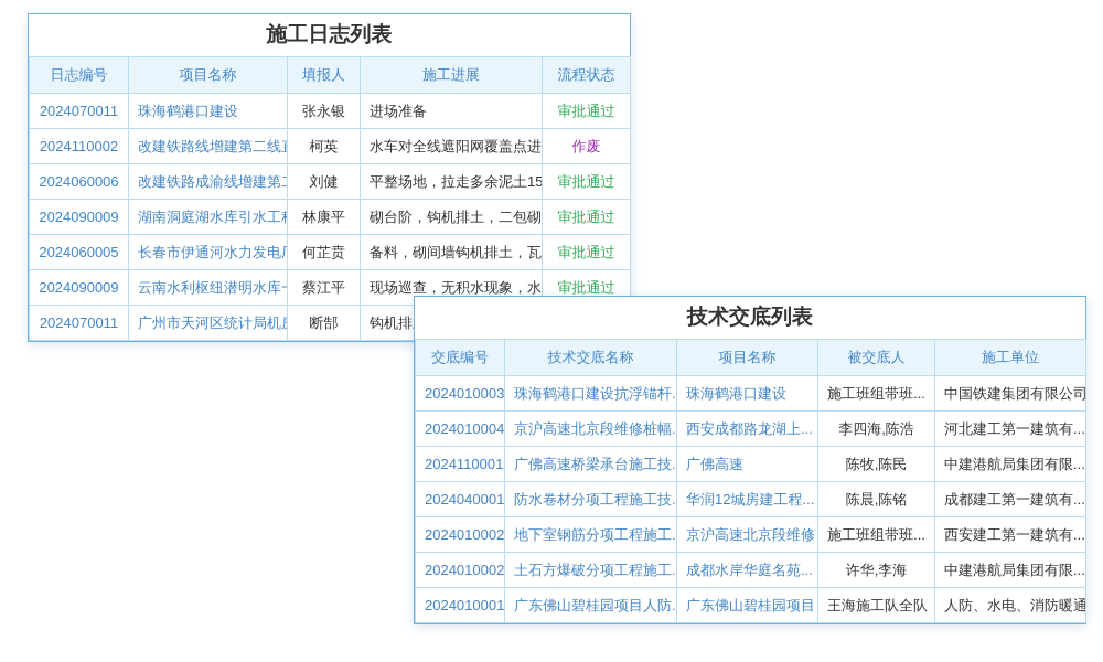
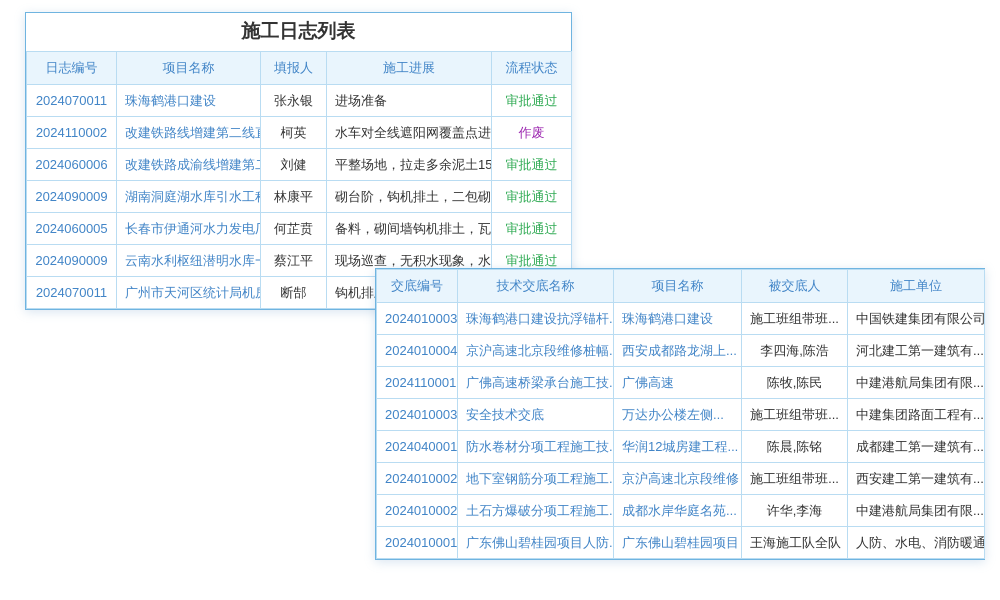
  施工日志列表
  日志编号	项目名称	填报人	施工进展	流程状态
  2024070011	珠海鹤港口建设	张永银	进场准备	审批通过
  2024110002	改建铁路线增建第二线	柯英	水车对全线遮阳网覆盖点进	作废
  2024060006	改建铁路成渝线增建第	刘健	平整场地，拉走多余泥土15	审批通过
  2024090009	湖南洞庭湖水库引水工	林康平	砌台阶，钩机排土，二包砌	审批通过
  2024060005	长春市伊通河水力发电	何芷贲	备料，砌间墙钩机排土，瓦	审批通过
  2024090009	云南水利枢纽潜明水库	蔡江平	现场巡查，无积水现象，水	审批通过
  2024070011	广州市天河区统计局机	断郜	钩机排
- 技术交底列表
  交底编号	技术交底名称	项目名称	被交底人	施工单位
  2024010003	珠海鹤港口建设抗浮锚杆.	珠海鹤港口建设	施工班组带班...	中国铁建集团有限公司
  2024010004	京沪高速北京段维修桩幅.	西安成都路龙湖上...	李四海,陈浩	河北建工第一建筑有...
  2024110001	广佛高速桥梁承台施工技.	广佛高速	陈牧,陈民	中建港航局集团有限...
+ 2024010003	安全技术交底	万达办公楼左侧...	施工班组带班...	中建集团路面工程有...
  2024040001	防水卷材分项工程施工技.	华润12城房建工程...	陈晨,陈铭	成都建工第一建筑有...
  2024010002	地下室钢筋分项工程施工.	京沪高速北京段维修	施工班组带班...	西安建工第一建筑有...
  2024010002	土石方爆破分项工程施工.	成都水岸华庭名苑...	许华,李海	中建港航局集团有限...
  2024010001	广东佛山碧桂园项目人防.	广东佛山碧桂园项目	王海施工队全队	人防、水电、消防暖通
